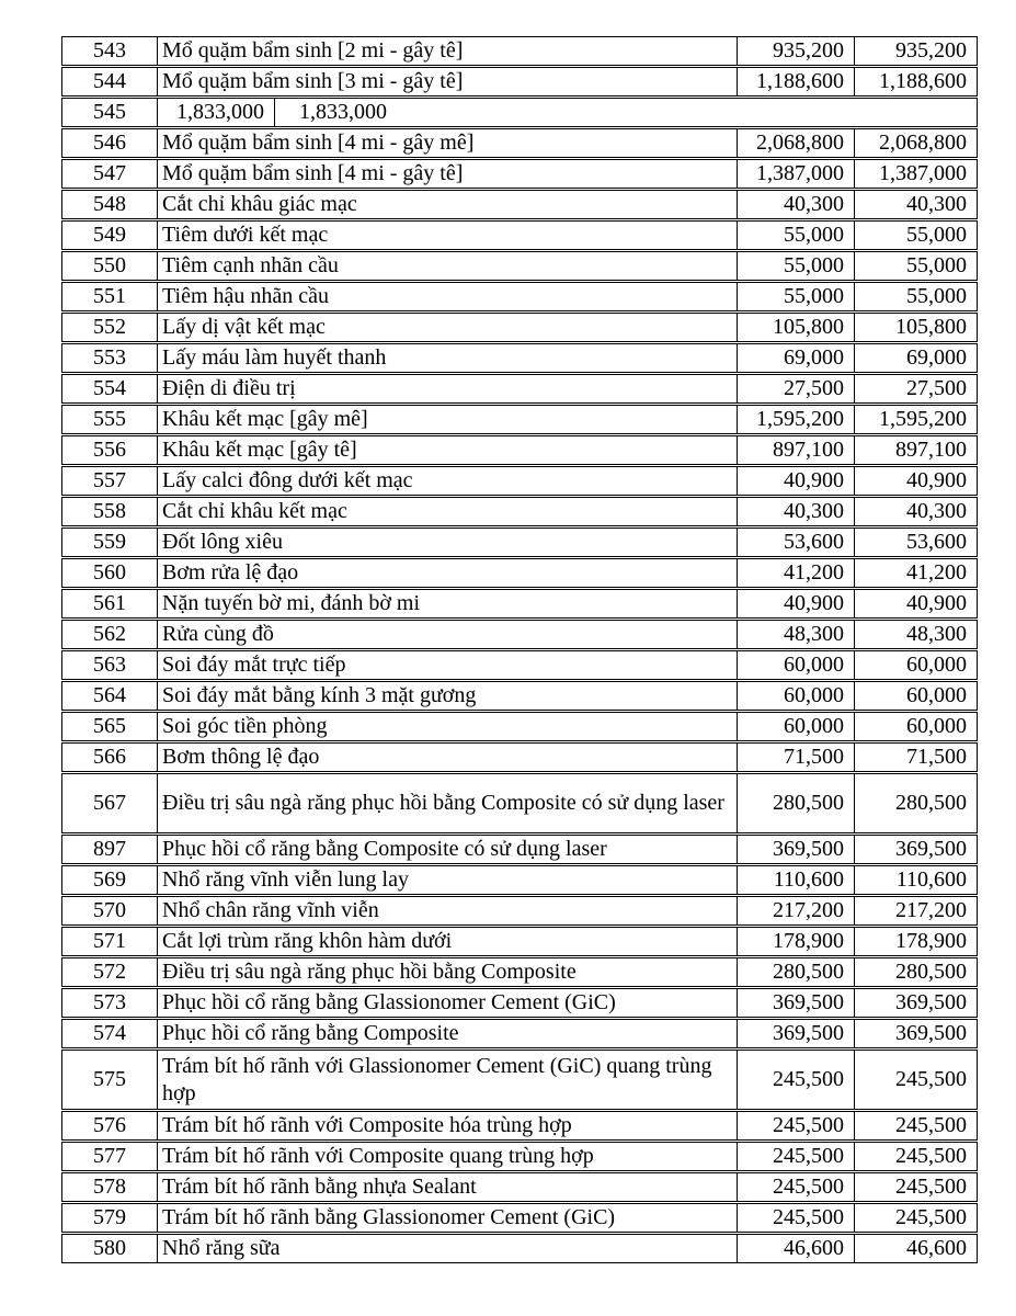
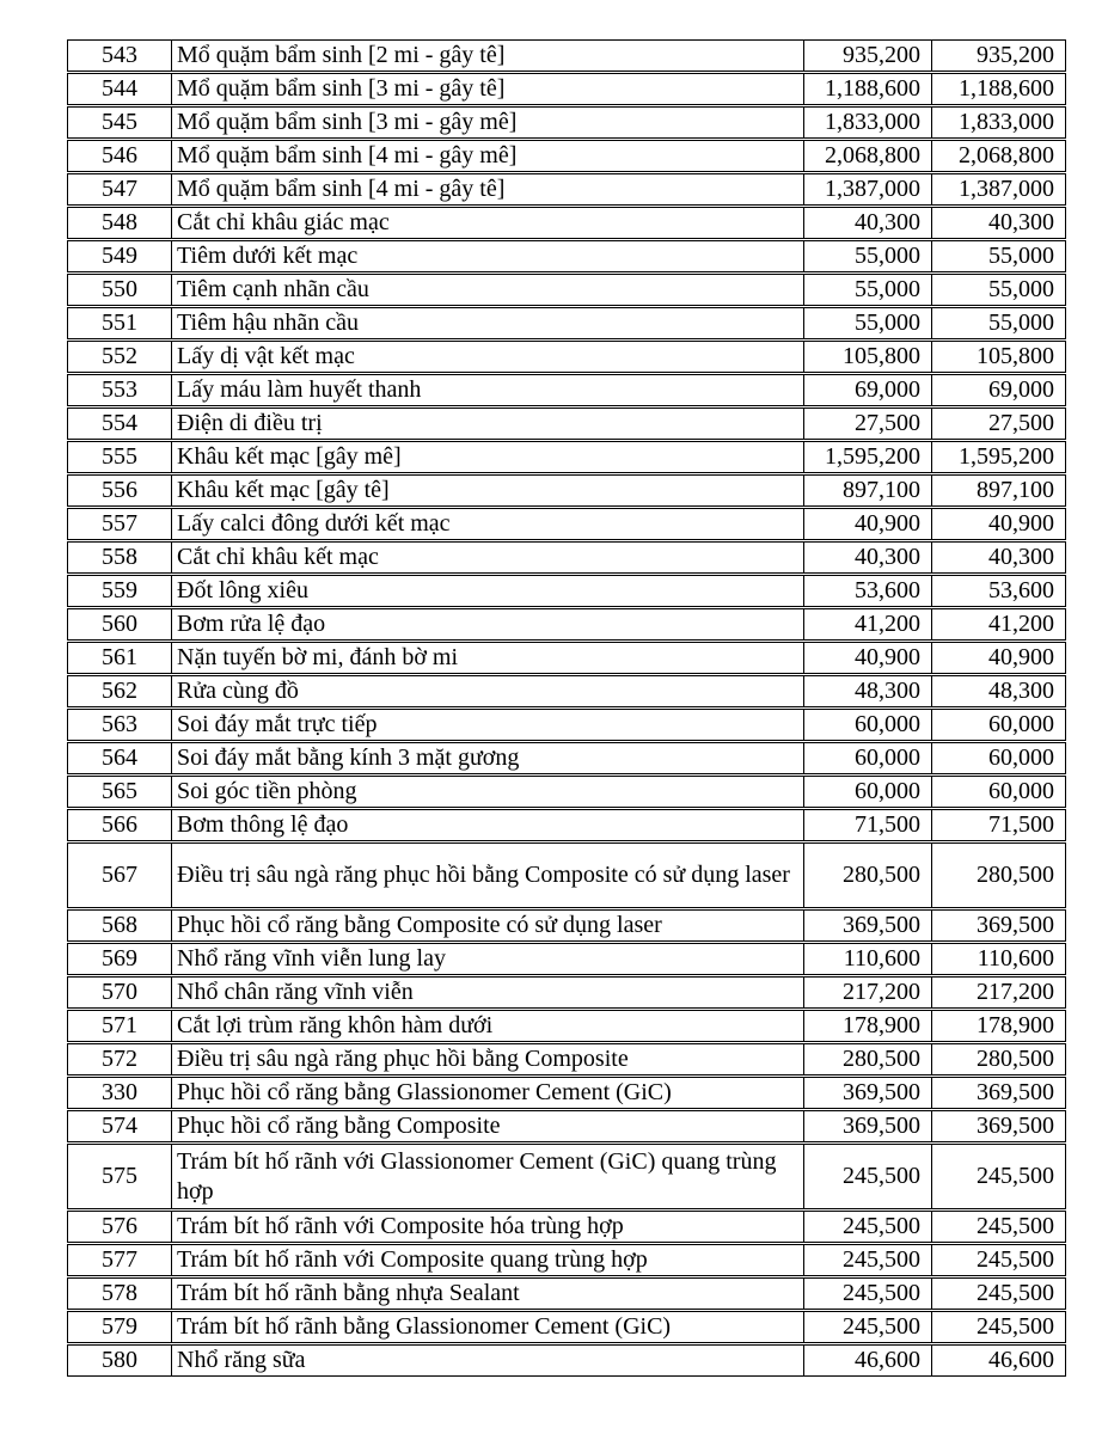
  543
  Mổ quặm bẩm sinh [2 mi - gây tê]
  935,200
  935,200
  544
  Mổ quặm bẩm sinh [3 mi - gây tê]
  1,188,600
  1,188,600
  545
+ Mổ quặm bẩm sinh [3 mi - gây mê]
  1,833,000
  1,833,000
  546
  Mổ quặm bẩm sinh [4 mi - gây mê]
  2,068,800
  2,068,800
  547
  Mổ quặm bẩm sinh [4 mi - gây tê]
  1,387,000
  1,387,000
  548
  Cắt chỉ khâu giác mạc
  40,300
  40,300
  549
  Tiêm dưới kết mạc
  55,000
  55,000
  550
  Tiêm cạnh nhãn cầu
  55,000
  55,000
  551
  Tiêm hậu nhãn cầu
  55,000
  55,000
  552
  Lấy dị vật kết mạc
  105,800
  105,800
  553
  Lấy máu làm huyết thanh
  69,000
  69,000
  554
  Điện di điều trị
  27,500
  27,500
  555
  Khâu kết mạc [gây mê]
  1,595,200
  1,595,200
  556
  Khâu kết mạc [gây tê]
  897,100
  897,100
  557
  Lấy calci đông dưới kết mạc
  40,900
  40,900
  558
  Cắt chỉ khâu kết mạc
  40,300
  40,300
  559
  Đốt lông xiêu
  53,600
  53,600
  560
  Bơm rửa lệ đạo
  41,200
  41,200
  561
  Nặn tuyến bờ mi, đánh bờ mi
  40,900
  40,900
  562
  Rửa cùng đồ
  48,300
  48,300
  563
  Soi đáy mắt trực tiếp
  60,000
  60,000
  564
  Soi đáy mắt bằng kính 3 mặt gương
  60,000
  60,000
  565
  Soi góc tiền phòng
  60,000
  60,000
  566
  Bơm thông lệ đạo
  71,500
  71,500
  567
  Điều trị sâu ngà răng phục hồi bằng Composite có sử dụng laser
  280,500
  280,500
- 897
+ 568
  Phục hồi cổ răng bằng Composite có sử dụng laser
  369,500
  369,500
  569
  Nhổ răng vĩnh viễn lung lay
  110,600
  110,600
  570
  Nhổ chân răng vĩnh viễn
  217,200
  217,200
  571
  Cắt lợi trùm răng khôn hàm dưới
  178,900
  178,900
  572
  Điều trị sâu ngà răng phục hồi bằng Composite
  280,500
  280,500
- 573
+ 330
  Phục hồi cổ răng bằng Glassionomer Cement (GiC)
  369,500
  369,500
  574
  Phục hồi cổ răng bằng Composite
  369,500
  369,500
  575
  Trám bít hố rãnh với Glassionomer Cement (GiC) quang trùng hợp
  245,500
  245,500
  576
  Trám bít hố rãnh với Composite hóa trùng hợp
  245,500
  245,500
  577
  Trám bít hố rãnh với Composite quang trùng hợp
  245,500
  245,500
  578
  Trám bít hố rãnh bằng nhựa Sealant
  245,500
  245,500
  579
  Trám bít hố rãnh bằng Glassionomer Cement (GiC)
  245,500
  245,500
  580
  Nhổ răng sữa
  46,600
  46,600
